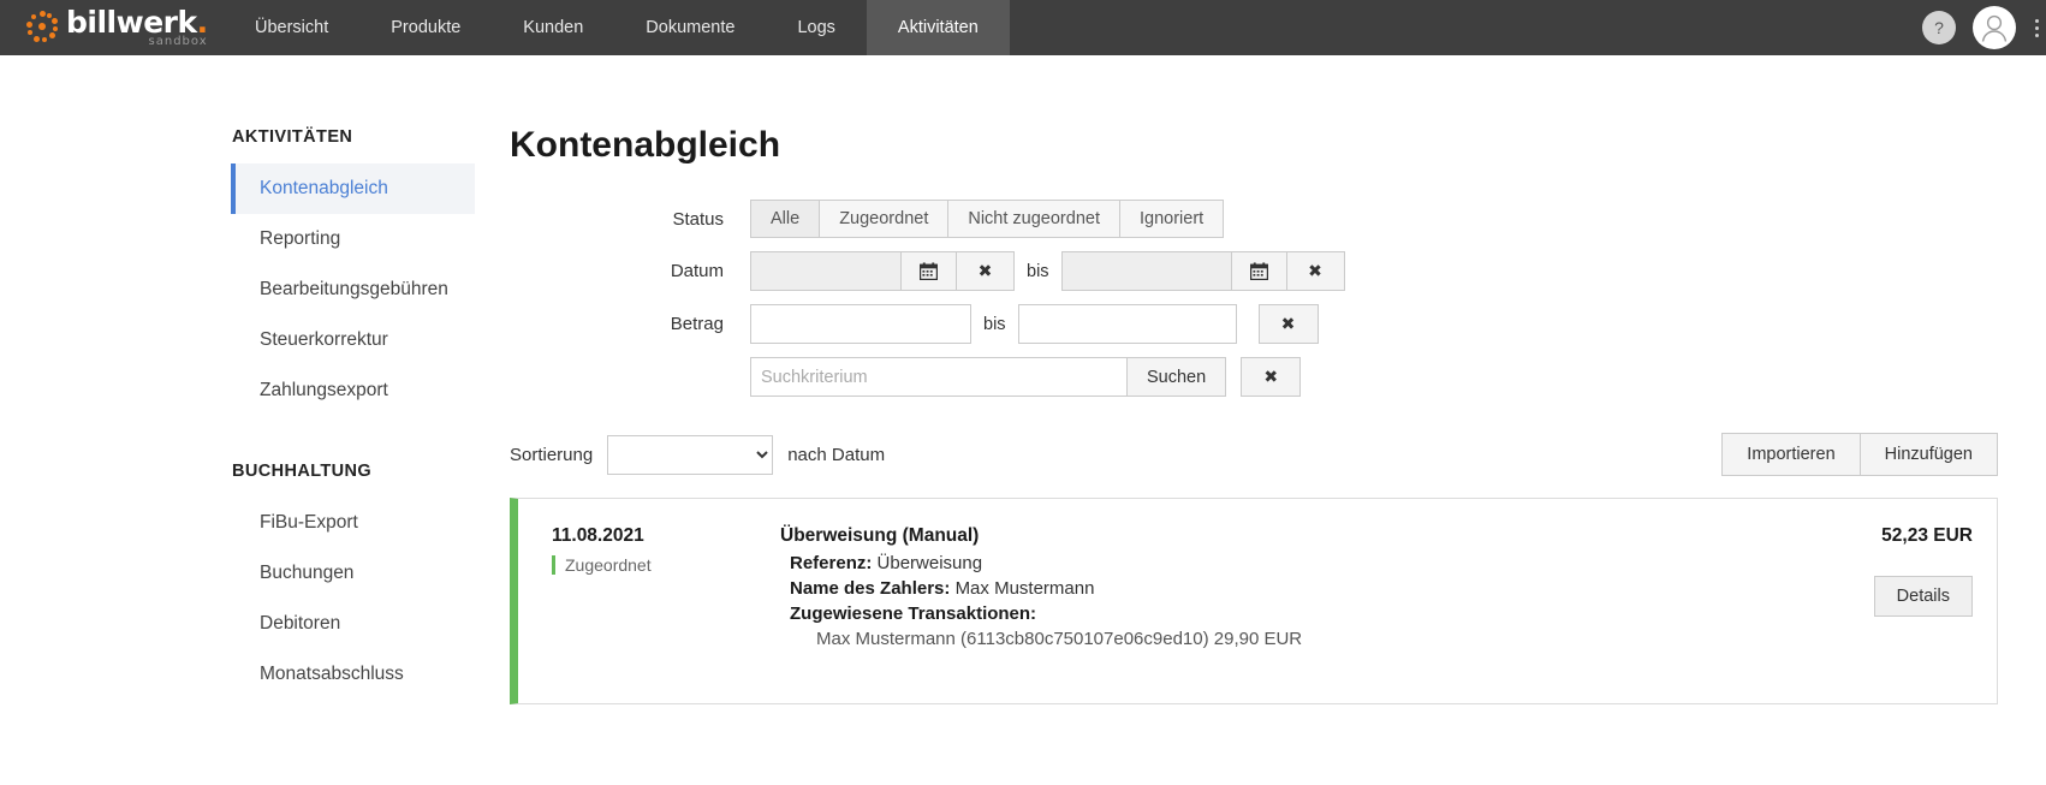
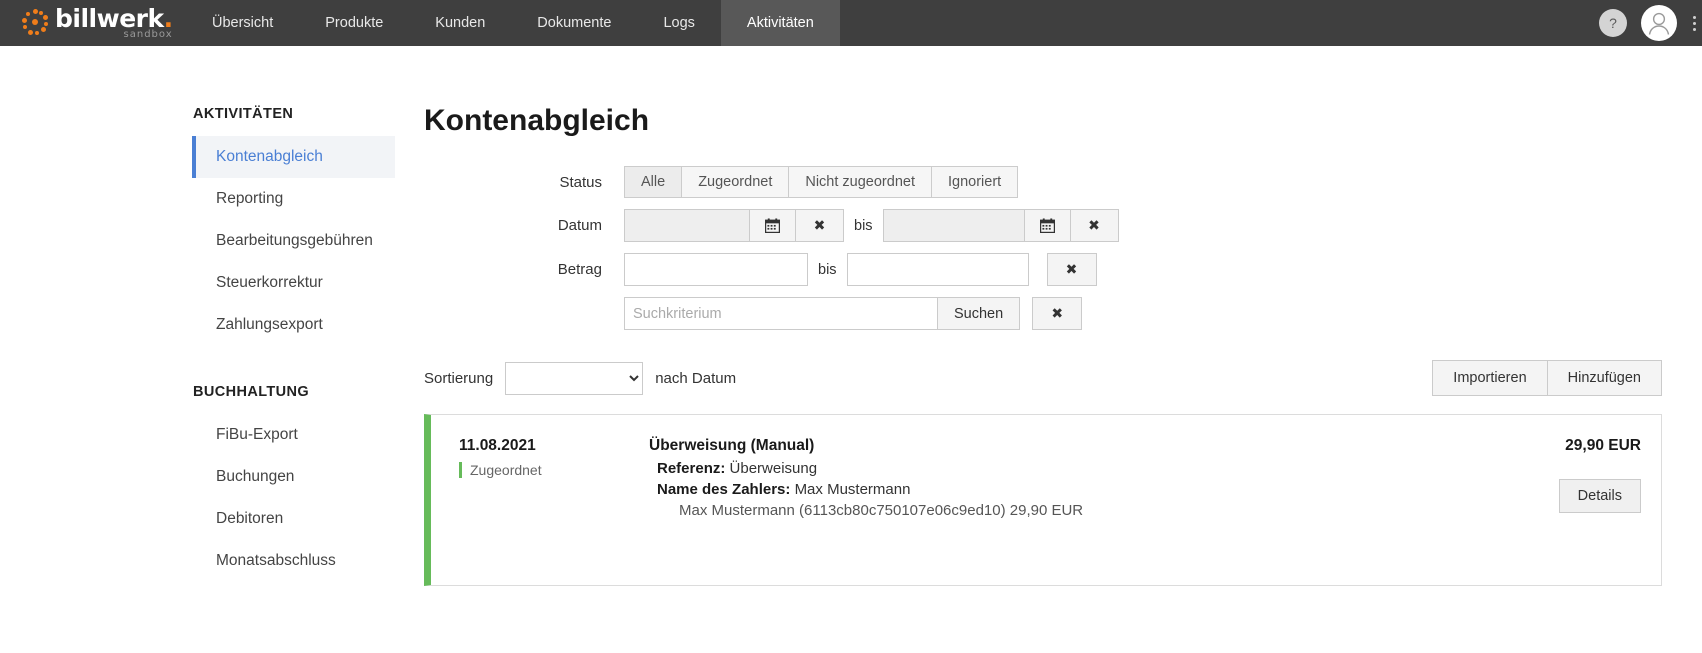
  billwerk.
  sandbox
  Übersicht
  Produkte
  Kunden
  Dokumente
  Logs
  Aktivitäten
  ?
  AKTIVITÄTEN
  Kontenabgleich
  Reporting
  Bearbeitungsgebühren
  Steuerkorrektur
  Zahlungsexport
  BUCHHALTUNG
  FiBu-Export
  Buchungen
  Debitoren
  Monatsabschluss
  Kontenabgleich
  Status
  Alle
  Zugeordnet
  Nicht zugeordnet
  Ignoriert
  Datum
  ✖
  bis
  ✖
  Betrag
  bis
  ✖
  Suchkriterium
  Suchen
  ✖
  Sortierung
  nach Datum
  Importieren
  Hinzufügen
  11.08.2021
  Zugeordnet
  Überweisung (Manual)
  Referenz: Überweisung
  Name des Zahlers: Max Mustermann
- Zugewiesene Transaktionen:
  Max Mustermann (6113cb80c750107e06c9ed10) 29,90 EUR
- 52,23 EUR
+ 29,90 EUR
  Details
